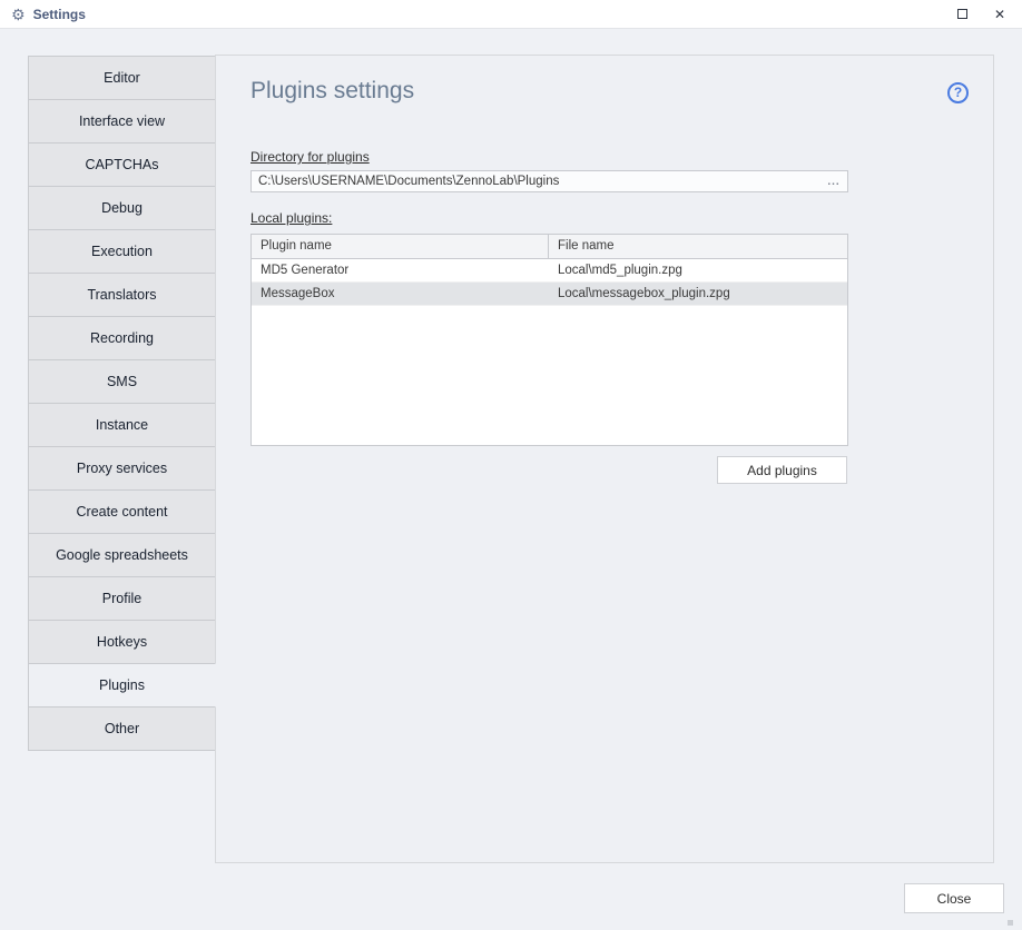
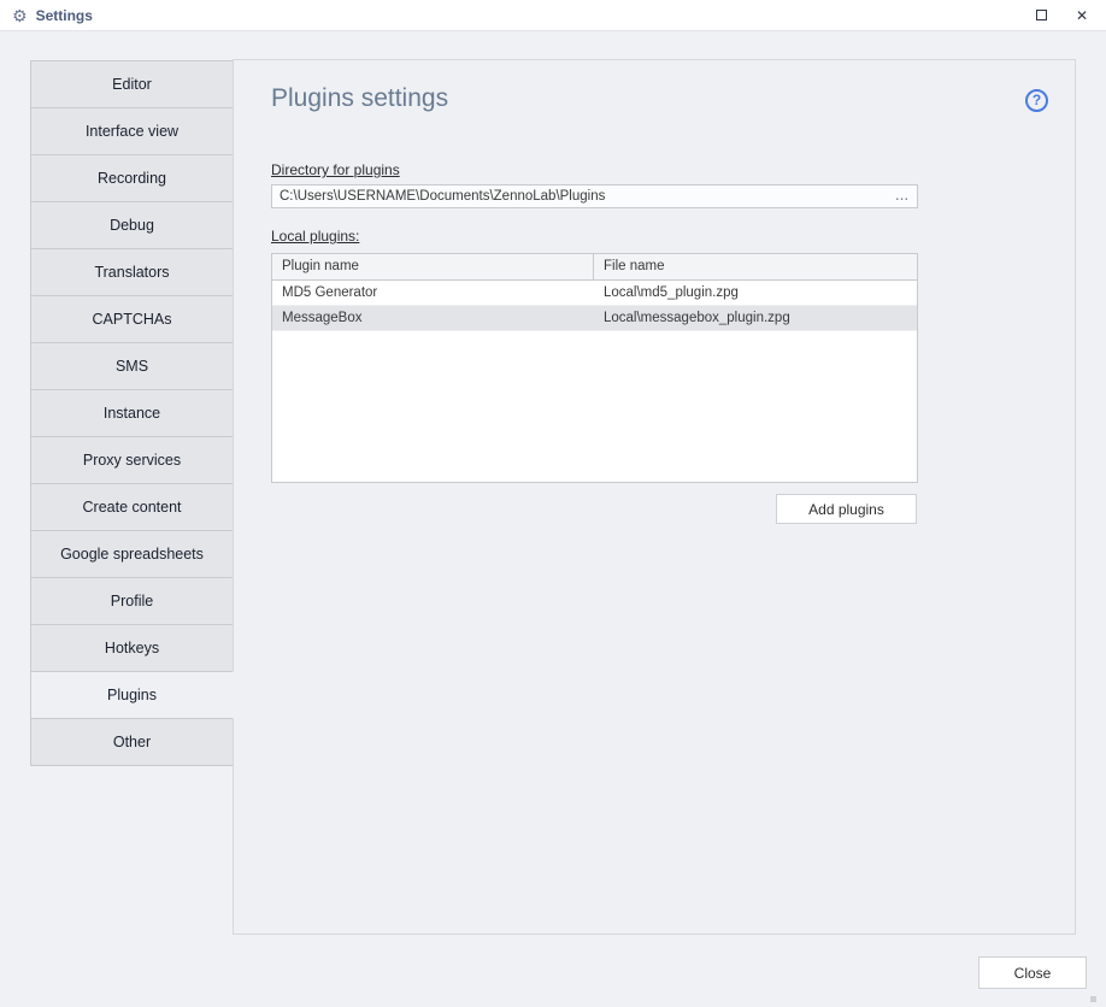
  ⚙
  Settings
  ✕
  Editor
  Interface view
- CAPTCHAs
+ Recording
  Debug
- Execution
  Translators
- Recording
+ CAPTCHAs
  SMS
  Instance
  Proxy services
  Create content
  Google spreadsheets
  Profile
  Hotkeys
  Plugins
  Other
  Plugins settings
  ?
  Directory for plugins
  C:\Users\USERNAME\Documents\ZennoLab\Plugins
  ...
  Local plugins:
  Plugin name
  File name
  MD5 Generator
  Local\md5_plugin.zpg
  MessageBox
  Local\messagebox_plugin.zpg
  Add plugins
  Close
